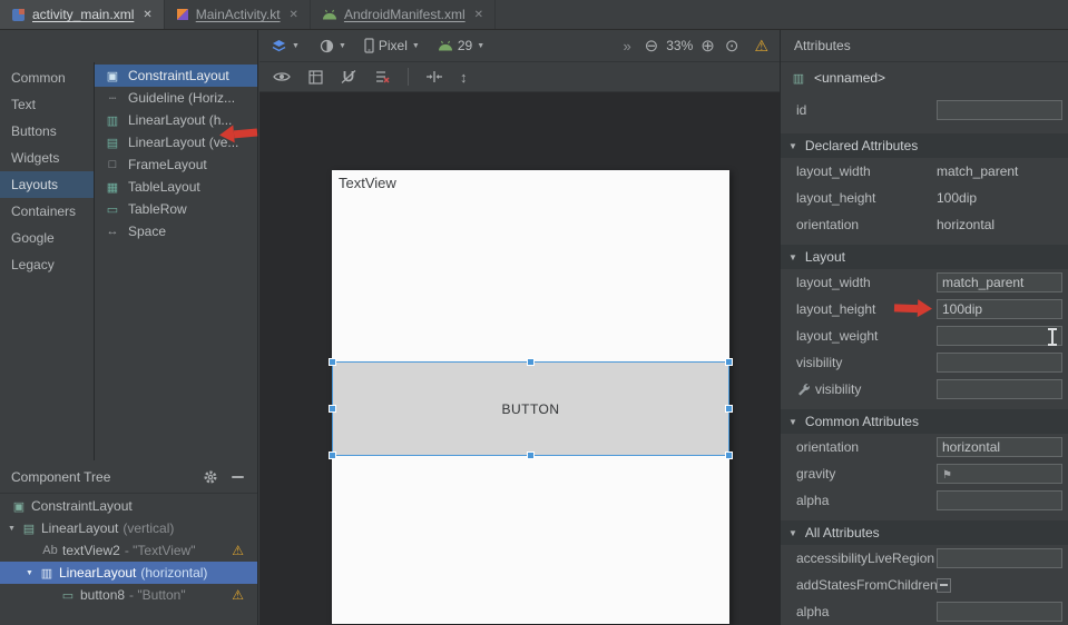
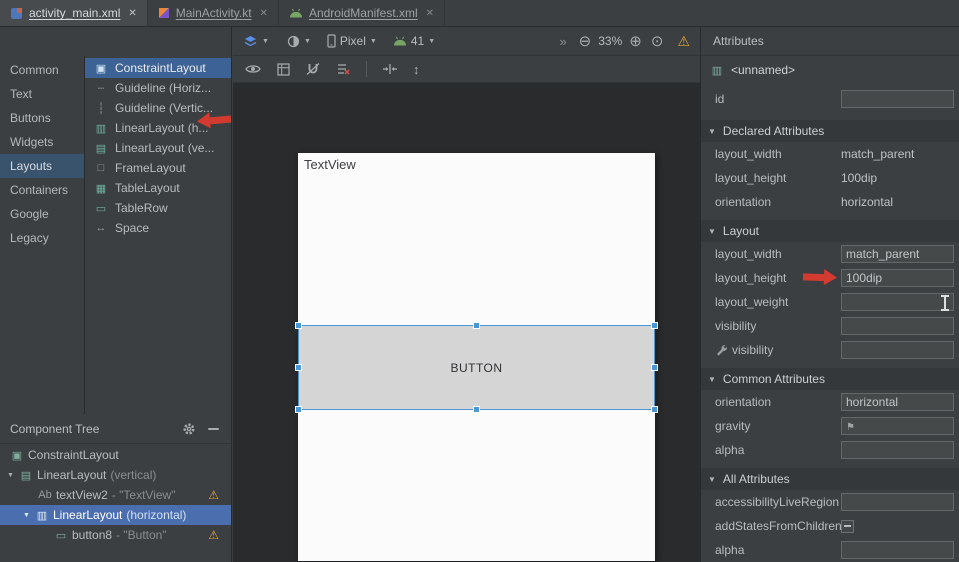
  activity_main.xml
  ✕
  MainActivity.kt
  ✕
  AndroidManifest.xml
  ✕
  Common
  Text
  Buttons
  Widgets
  Layouts
  Containers
  Google
  Legacy
  ▣
  ConstraintLayout
  ┄
  Guideline (Horiz...
+ ┆
+ Guideline (Vertic...
  ▥
  LinearLayout (h...
  ▤
  LinearLayout (ve...
  □
  FrameLayout
  ▦
  TableLayout
  ▭
  TableRow
  ↔
  Space
  Component Tree
  ▣
  ConstraintLayout
  ▤
  LinearLayout
  (vertical)
  Ab
  textView2
  - "TextView"
  ⚠
  ▥
  LinearLayout
  (horizontal)
  ▭
  button8
  - "Button"
  ⚠
  Pixel
- 29
+ 41
  »
  ⊖
  33%
  ⊕
  ⊙
  ⚠
  ↕
  TextView
  BUTTON
  Attributes
  ▥
  <unnamed>
  id
  ▼
  Declared Attributes
  layout_width
  match_parent
  layout_height
  100dip
  orientation
  horizontal
  ▼
  Layout
  layout_width
  match_parent
  layout_height
  100dip
  layout_weight
  visibility
  visibility
  ▼
  Common Attributes
  orientation
  horizontal
  gravity
  ⚑
  alpha
  ▼
  All Attributes
  accessibilityLiveRegion
  addStatesFromChildren
  alpha
